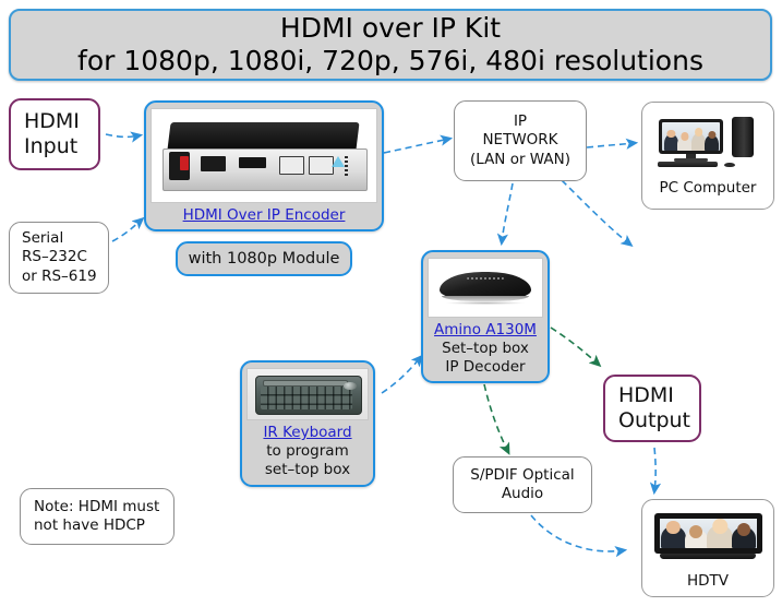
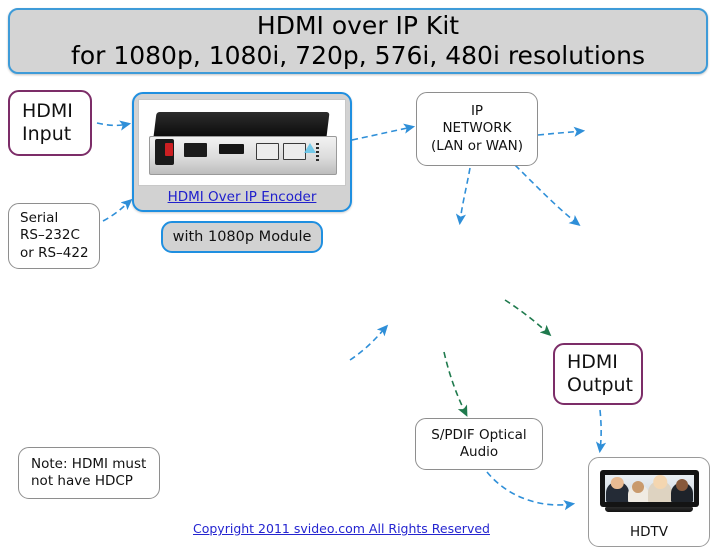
  HDMI over IP Kit
  for 1080p, 1080i, 720p, 576i, 480i resolutions
  HDMI
  Input
  Serial
  RS–232C
- or RS–619
+ or RS–422
  HDMI Over IP Encoder
  with 1080p Module
  IP
  NETWORK
  (LAN or WAN)
- PC Computer
- Amino A130M
- Set–top box
- IP Decoder
- IR Keyboard
- to program
- set–top box
  HDMI
  Output
  S/PDIF Optical
  Audio
  HDTV
  Note: HDMI must
  not have HDCP
+ Copyright 2011 svideo.com All Rights Reserved
